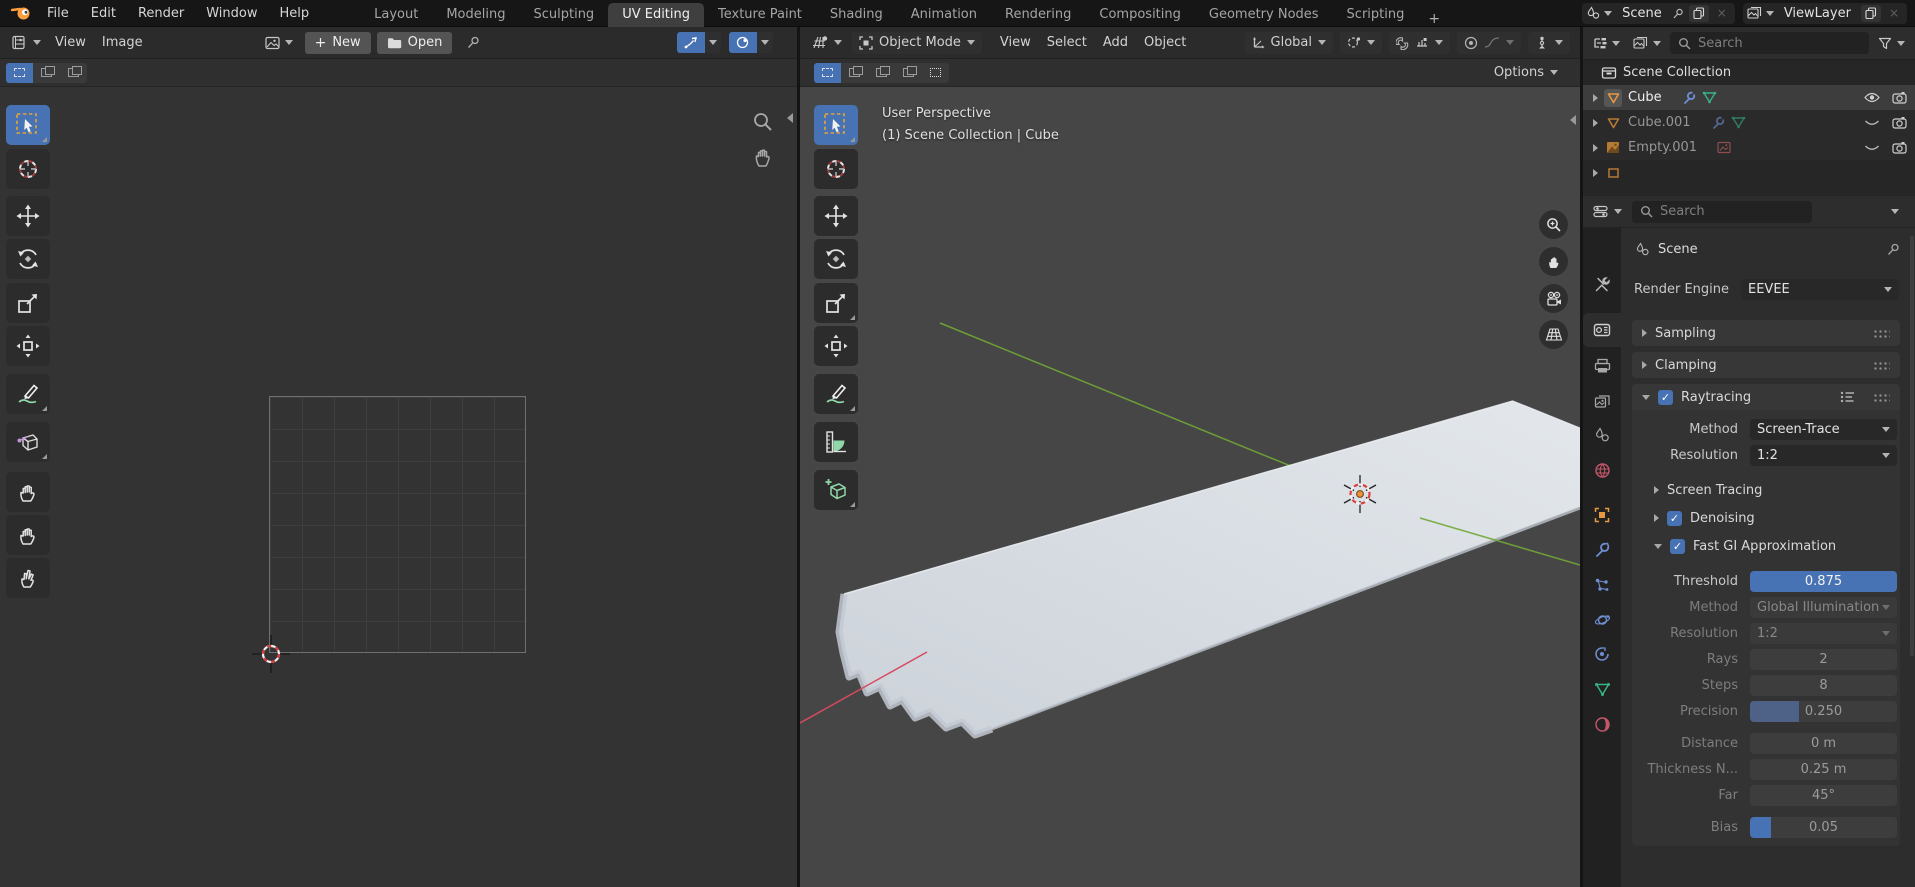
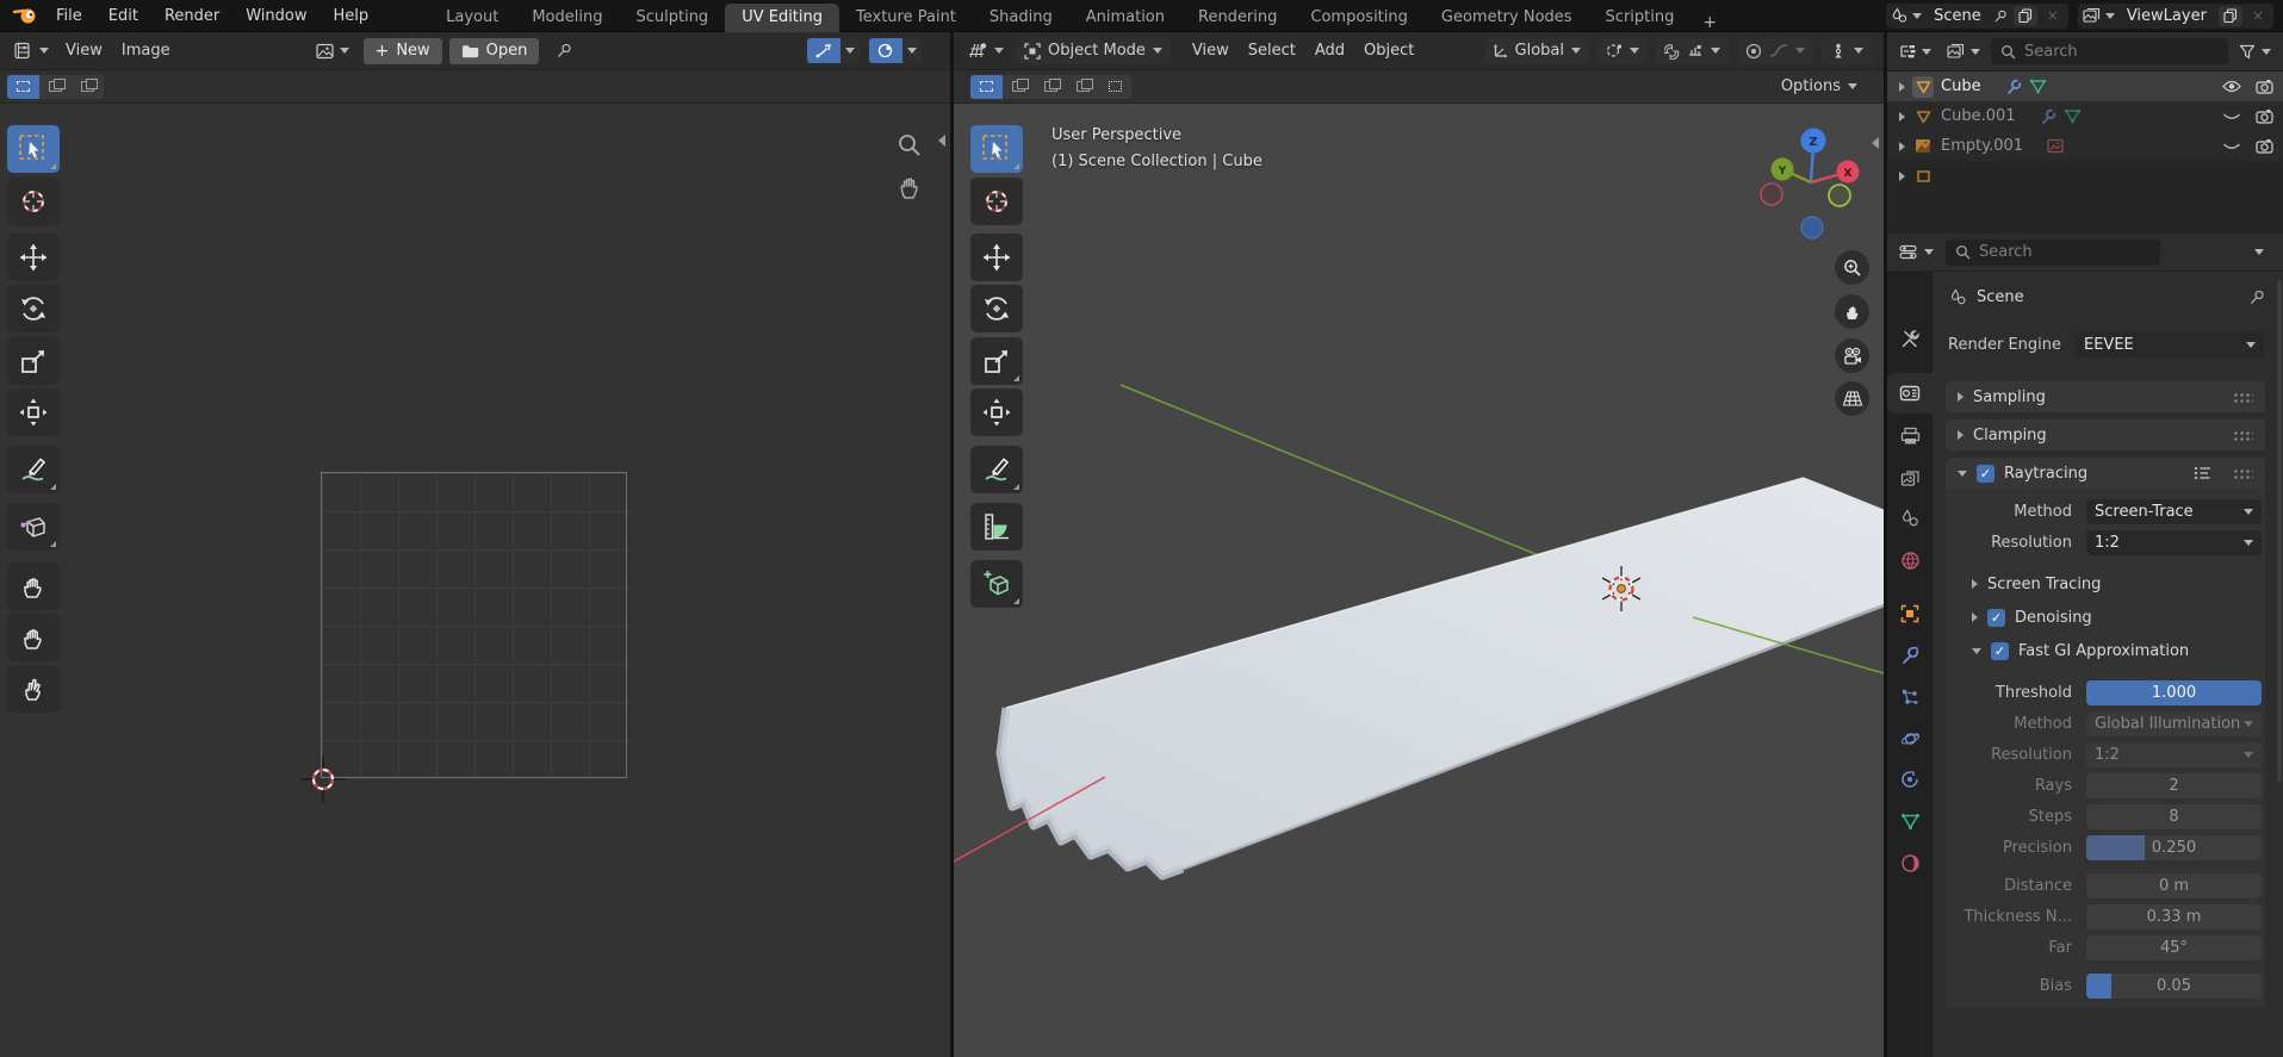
  File
  Edit
  Render
  Window
  Help
  Layout
  Modeling
  Sculpting
  UV Editing
  Texture Paint
  Shading
  Animation
  Rendering
  Compositing
  Geometry Nodes
  Scripting
  +
  Scene
  ×
  ViewLayer
  ×
  View
  Image
  +
  New
  Open
  Object Mode
  View
  Select
  Add
  Object
  Global
  Options
  User Perspective
  (1) Scene Collection | Cube
+ Z
+ Y
+ X
  Search
- Scene Collection
  Cube
  Cube.001
  Empty.001
  Search
  Scene
  Render Engine
  EEVEE
  Sampling
  Clamping
  ✓
  Raytracing
  Method
  Screen-Trace
  Resolution
  1:2
  Screen Tracing
  ✓
  Denoising
  ✓
  Fast GI Approximation
  Threshold
- 0.875
+ 1.000
  Method
  Global Illumination
  Resolution
  1:2
  Rays
  2
  Steps
  8
  Precision
  0.250
  Distance
  0 m
  Thickness N...
- 0.25 m
+ 0.33 m
  Far
  45°
  Bias
  0.05
